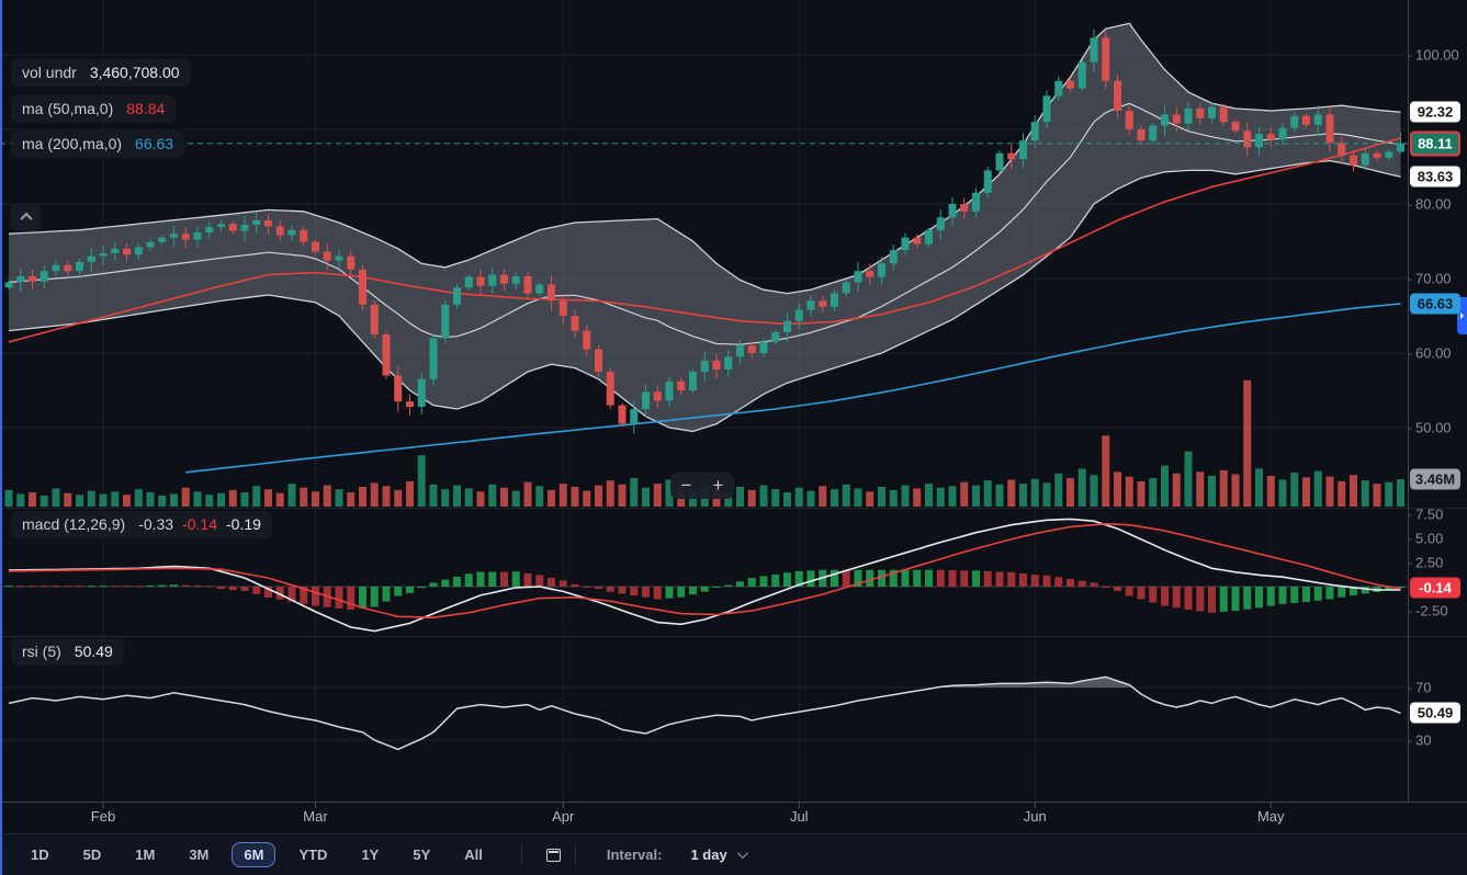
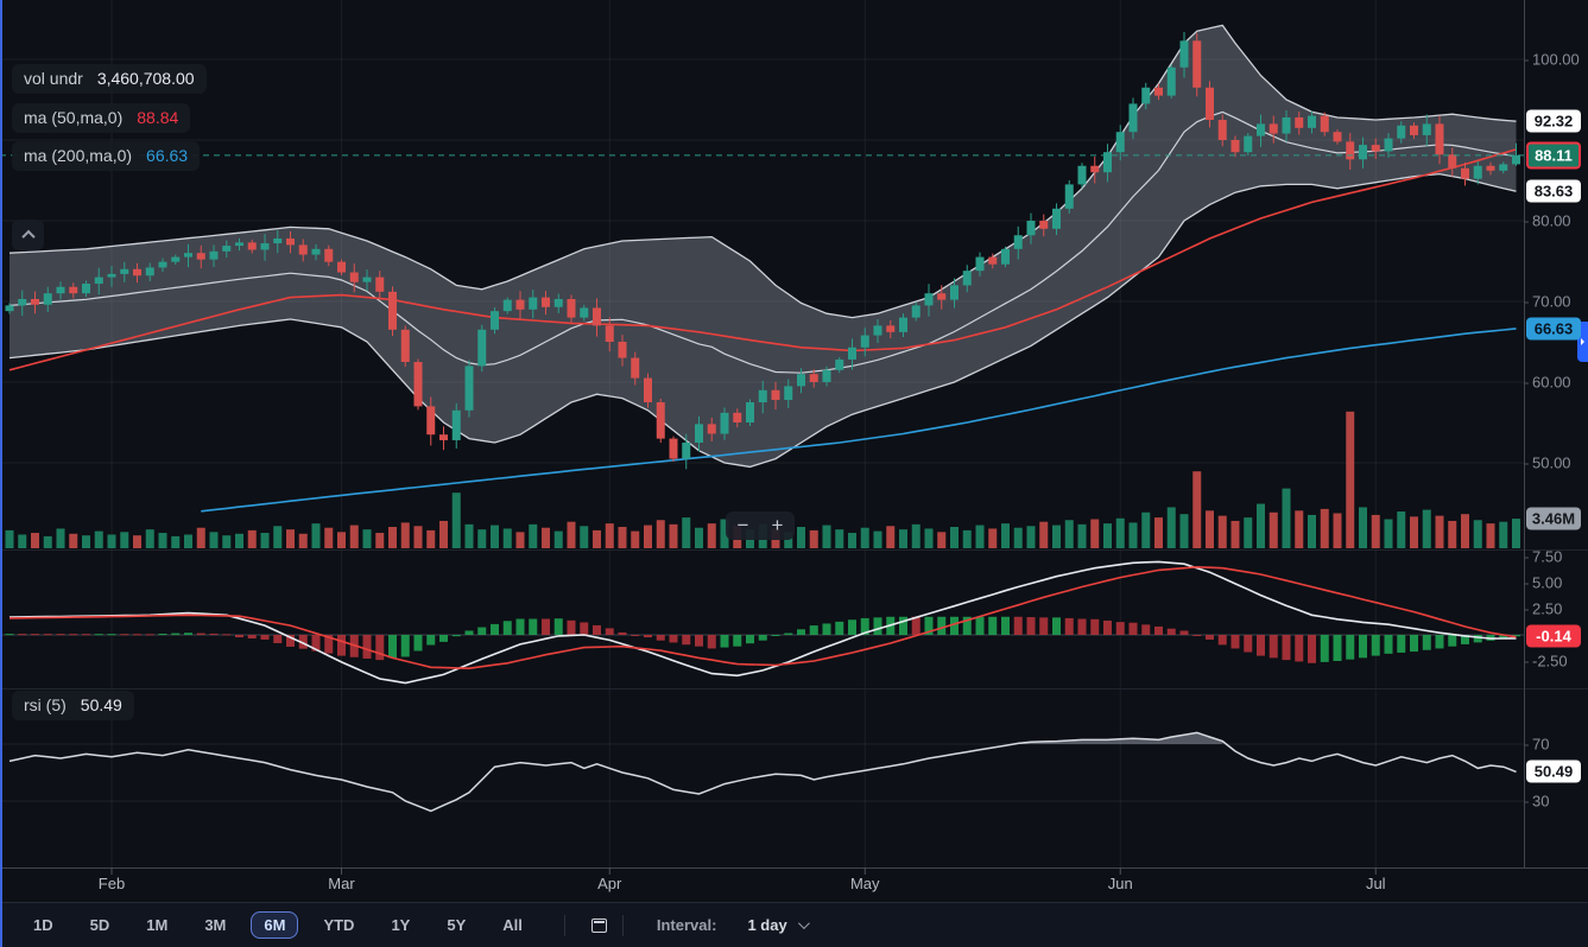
  vol undr 3,460,708.00
  ma (50,ma,0) 88.84
  ma (200,ma,0) 66.63
- macd (12,26,9) -0.33 -0.14 -0.19
  rsi (5) 50.49
  −
  +
  100.00
  80.00
  70.00
  60.00
  50.00
  7.50
  5.00
  2.50
  -2.50
  70
  30
  92.32
  88.11
  83.63
  66.63
  3.46M
  -0.14
  50.49
  Feb
  Mar
  Apr
- Jul
+ May
  Jun
- May
+ Jul
  1D
  5D
  1M
  3M
  6M
  YTD
  1Y
  5Y
  All
  Interval:
  1 day
